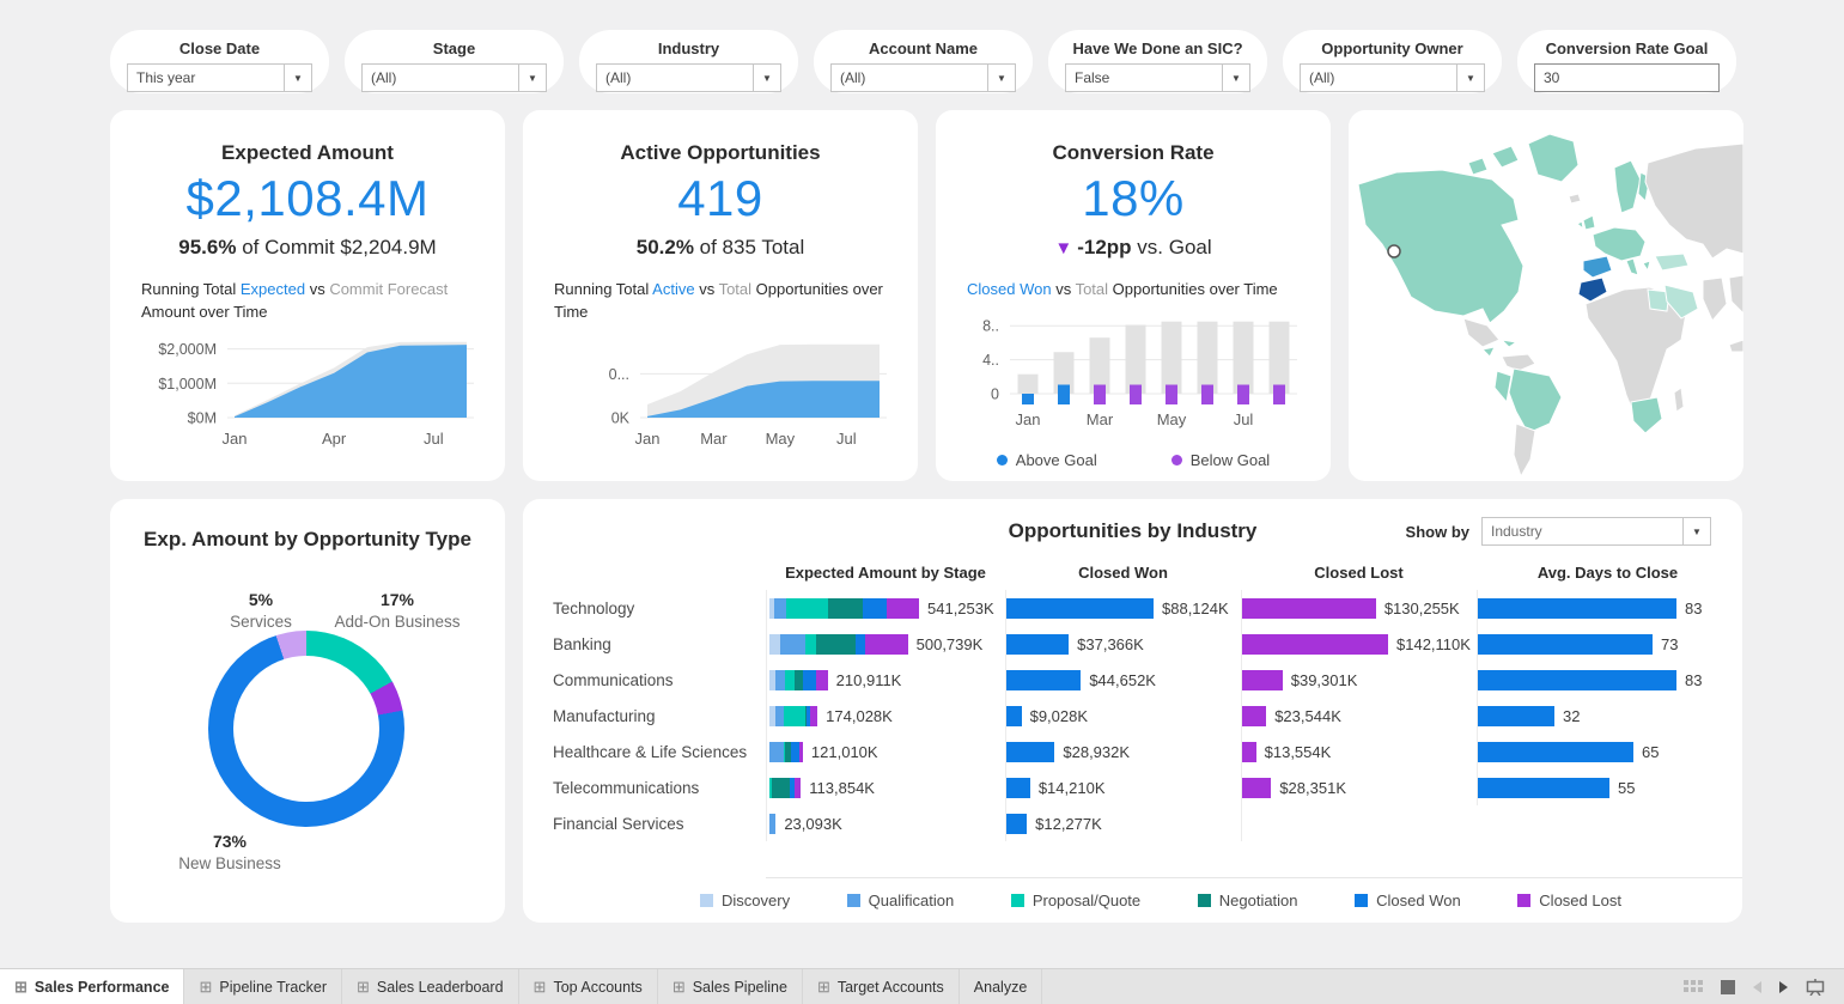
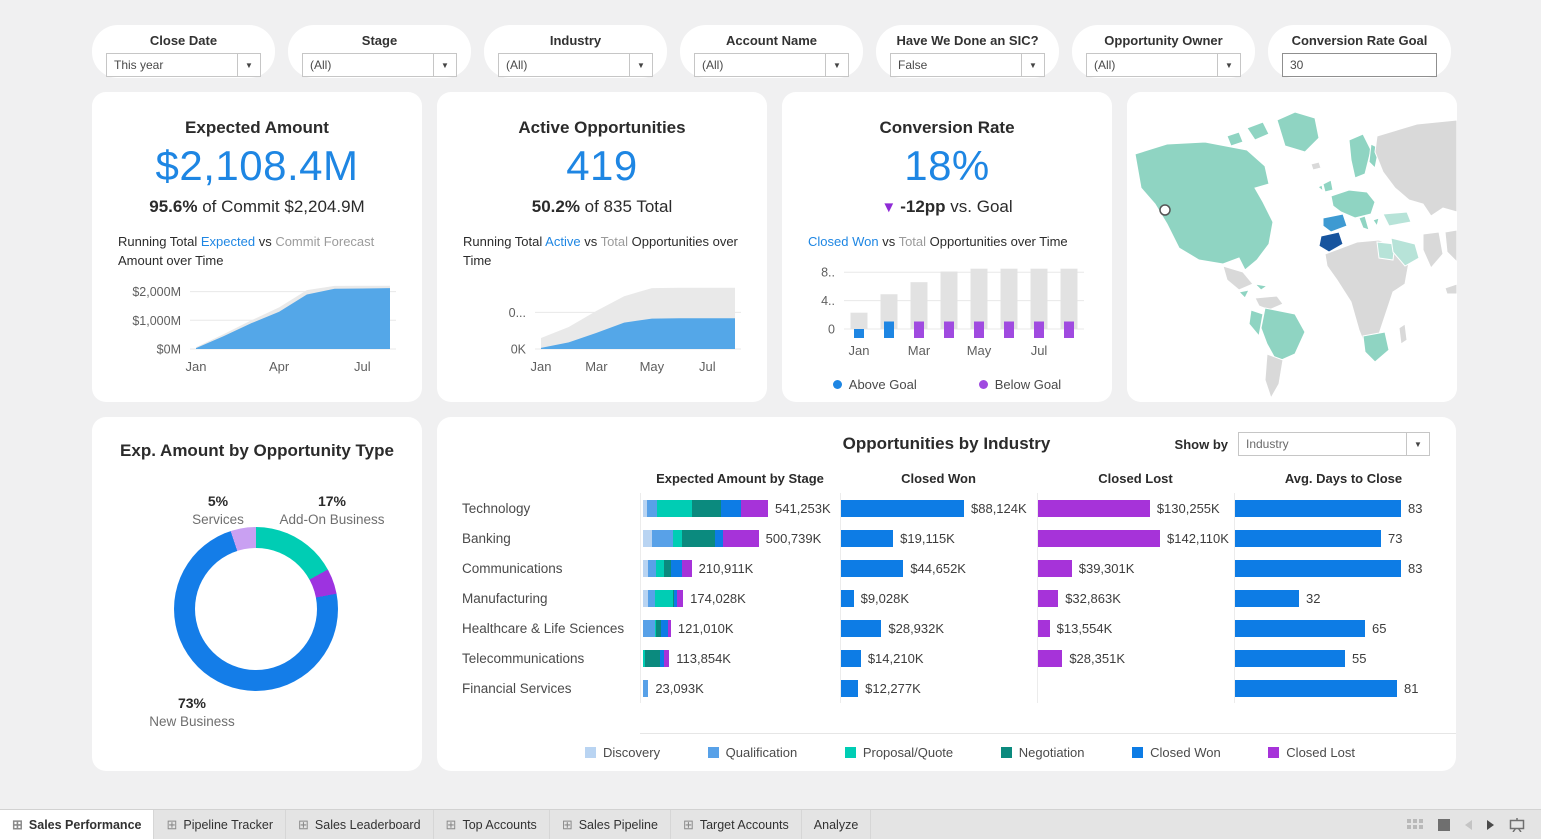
  Close Date
  This year
  ▼
  Stage
  (All)
  ▼
  Industry
  (All)
  ▼
  Account Name
  (All)
  ▼
  Have We Done an SIC?
  False
  ▼
  Opportunity Owner
  (All)
  ▼
  Conversion Rate Goal
  30
  Expected Amount
  $2,108.4M
  95.6% of Commit $2,204.9M
  Running Total Expected vs Commit Forecast Amount over Time
  $2,000M
  $1,000M
  $0M
  Jan
  Apr
  Jul
  Active Opportunities
  419
  50.2% of 835 Total
  Running Total Active vs Total Opportunities over Time
  0...
  0K
  Jan
  Mar
  May
  Jul
  Conversion Rate
  18%
  ▼ -12pp vs. Goal
  Closed Won vs Total Opportunities over Time
  8..
  4..
  0
  Jan
  Mar
  May
  Jul
  Above Goal
  Below Goal
  Exp. Amount by Opportunity Type
  5%
  Services
  17%
  Add-On Business
  73%
  New Business
  Opportunities by Industry
  Show by
  Industry
  ▼
  Expected Amount by Stage
  Closed Won
  Closed Lost
  Avg. Days to Close
  Technology
  541,253K
  $88,124K
  $130,255K
  83
  Banking
  500,739K
- $37,366K
+ $19,115K
  $142,110K
  73
  Communications
  210,911K
  $44,652K
  $39,301K
  83
  Manufacturing
  174,028K
  $9,028K
- $23,544K
+ $32,863K
  32
  Healthcare & Life Sciences
  121,010K
  $28,932K
  $13,554K
  65
  Telecommunications
  113,854K
  $14,210K
  $28,351K
  55
  Financial Services
  23,093K
  $12,277K
+ 81
  Discovery
  Qualification
  Proposal/Quote
  Negotiation
  Closed Won
  Closed Lost
  ⊞
  Sales Performance
  ⊞
  Pipeline Tracker
  ⊞
  Sales Leaderboard
  ⊞
  Top Accounts
  ⊞
  Sales Pipeline
  ⊞
  Target Accounts
  Analyze
